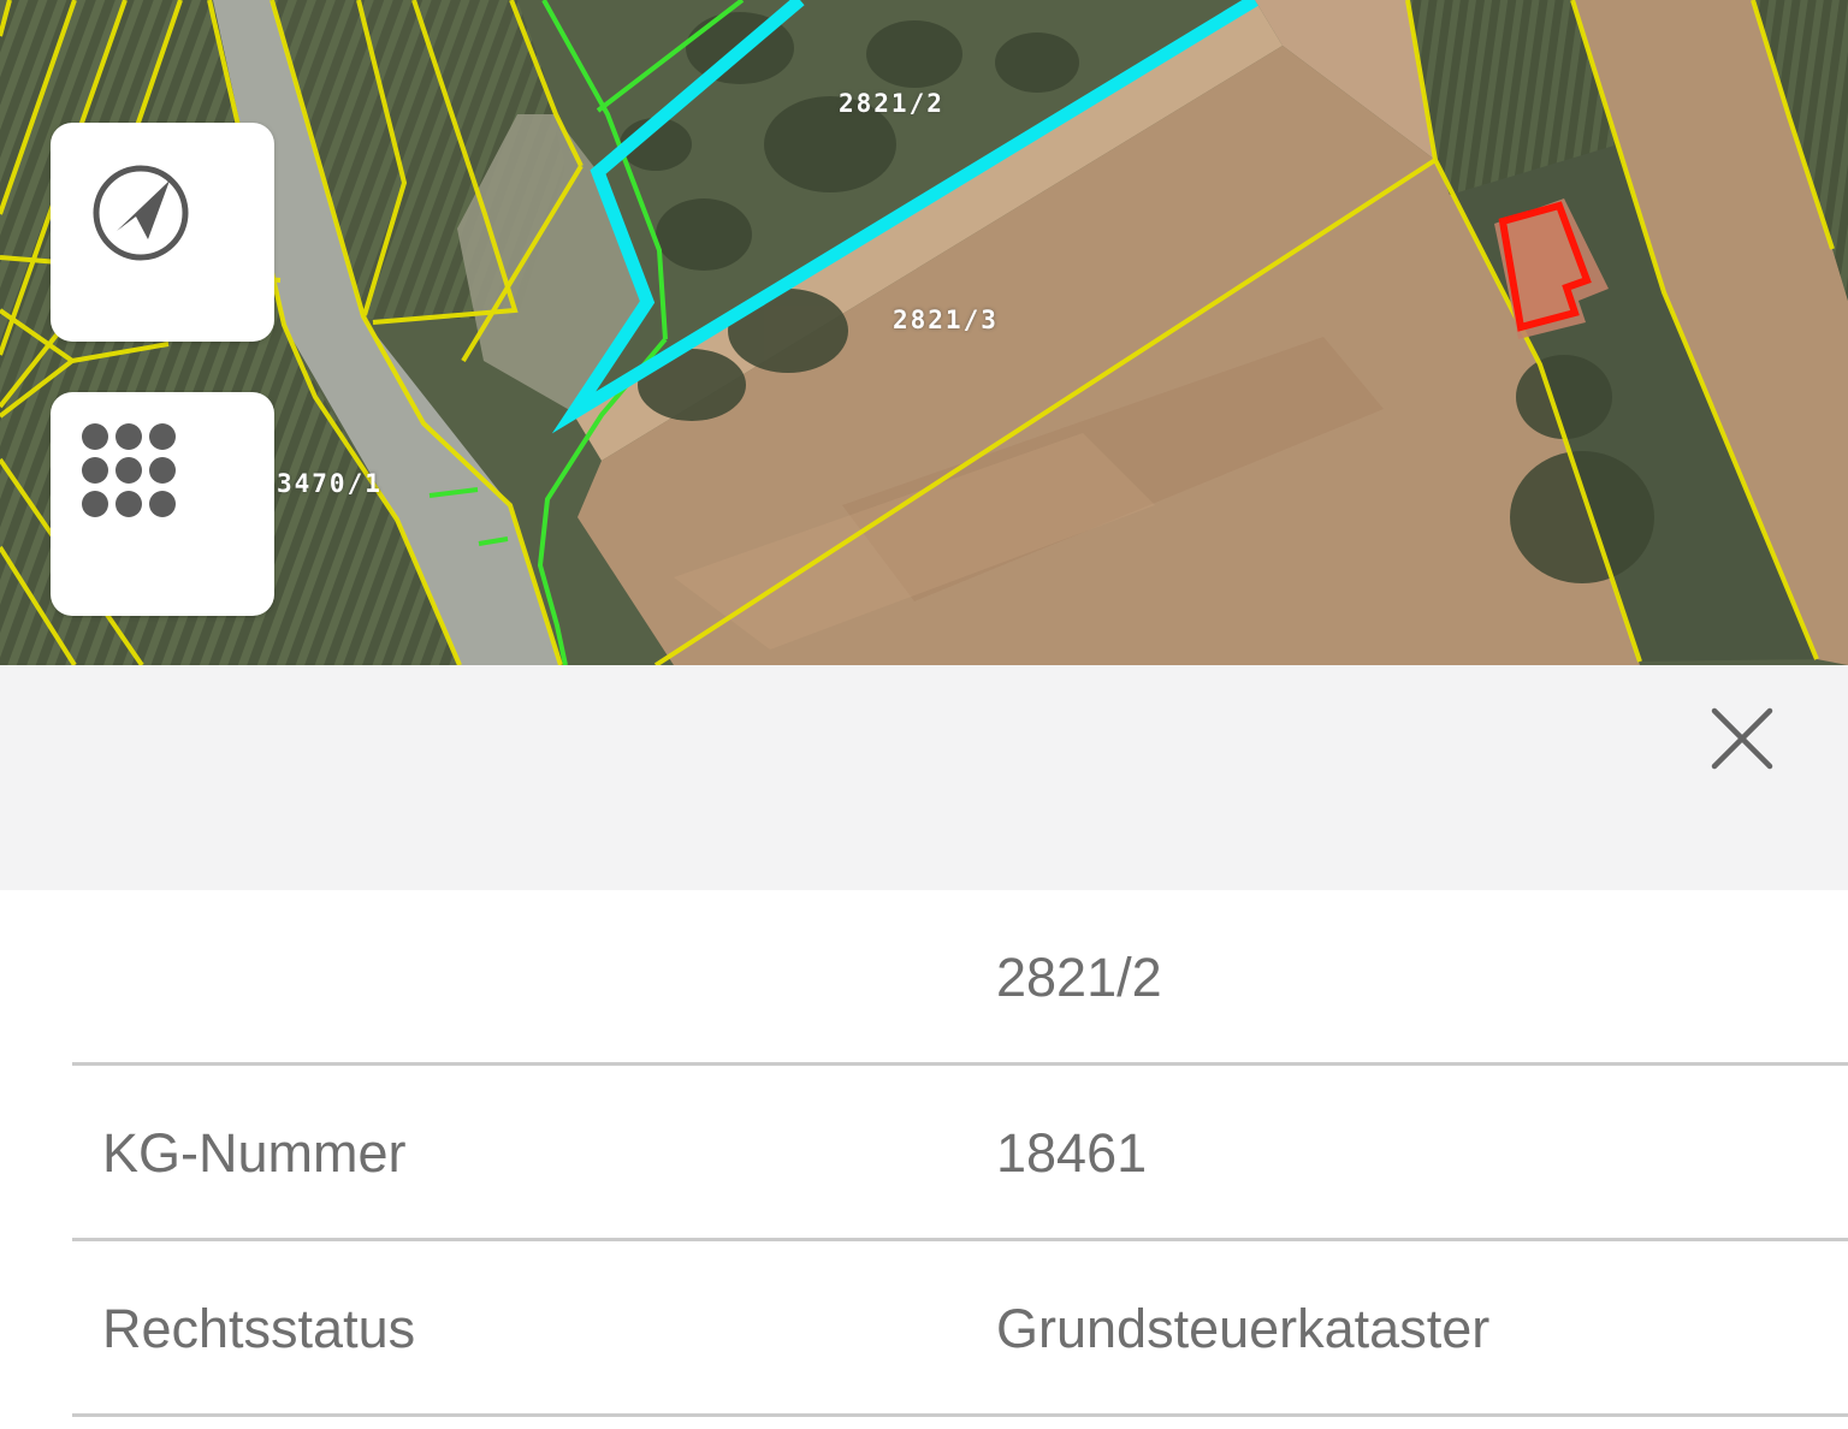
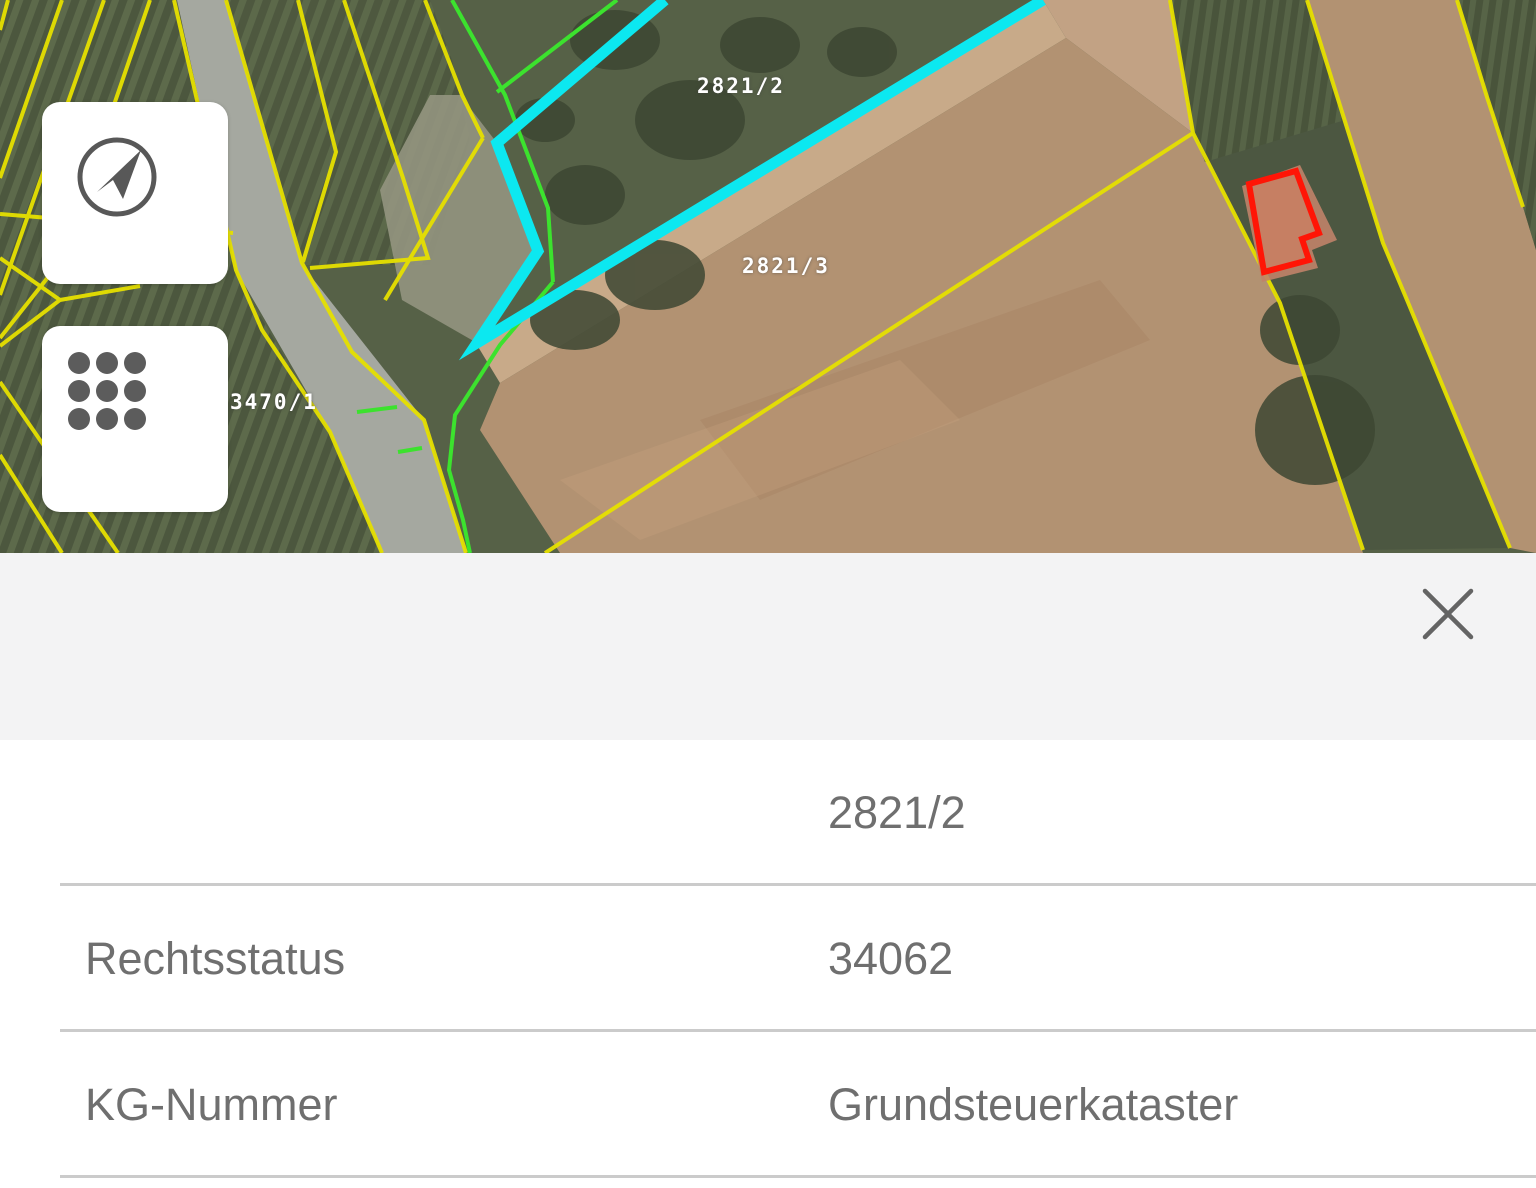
  2821/2
  2821/3
  3470/1
  2821/2
- KG-Nummer
+ Rechtsstatus
- 18461
+ 34062
- Rechtsstatus
+ KG-Nummer
  Grundsteuerkataster
